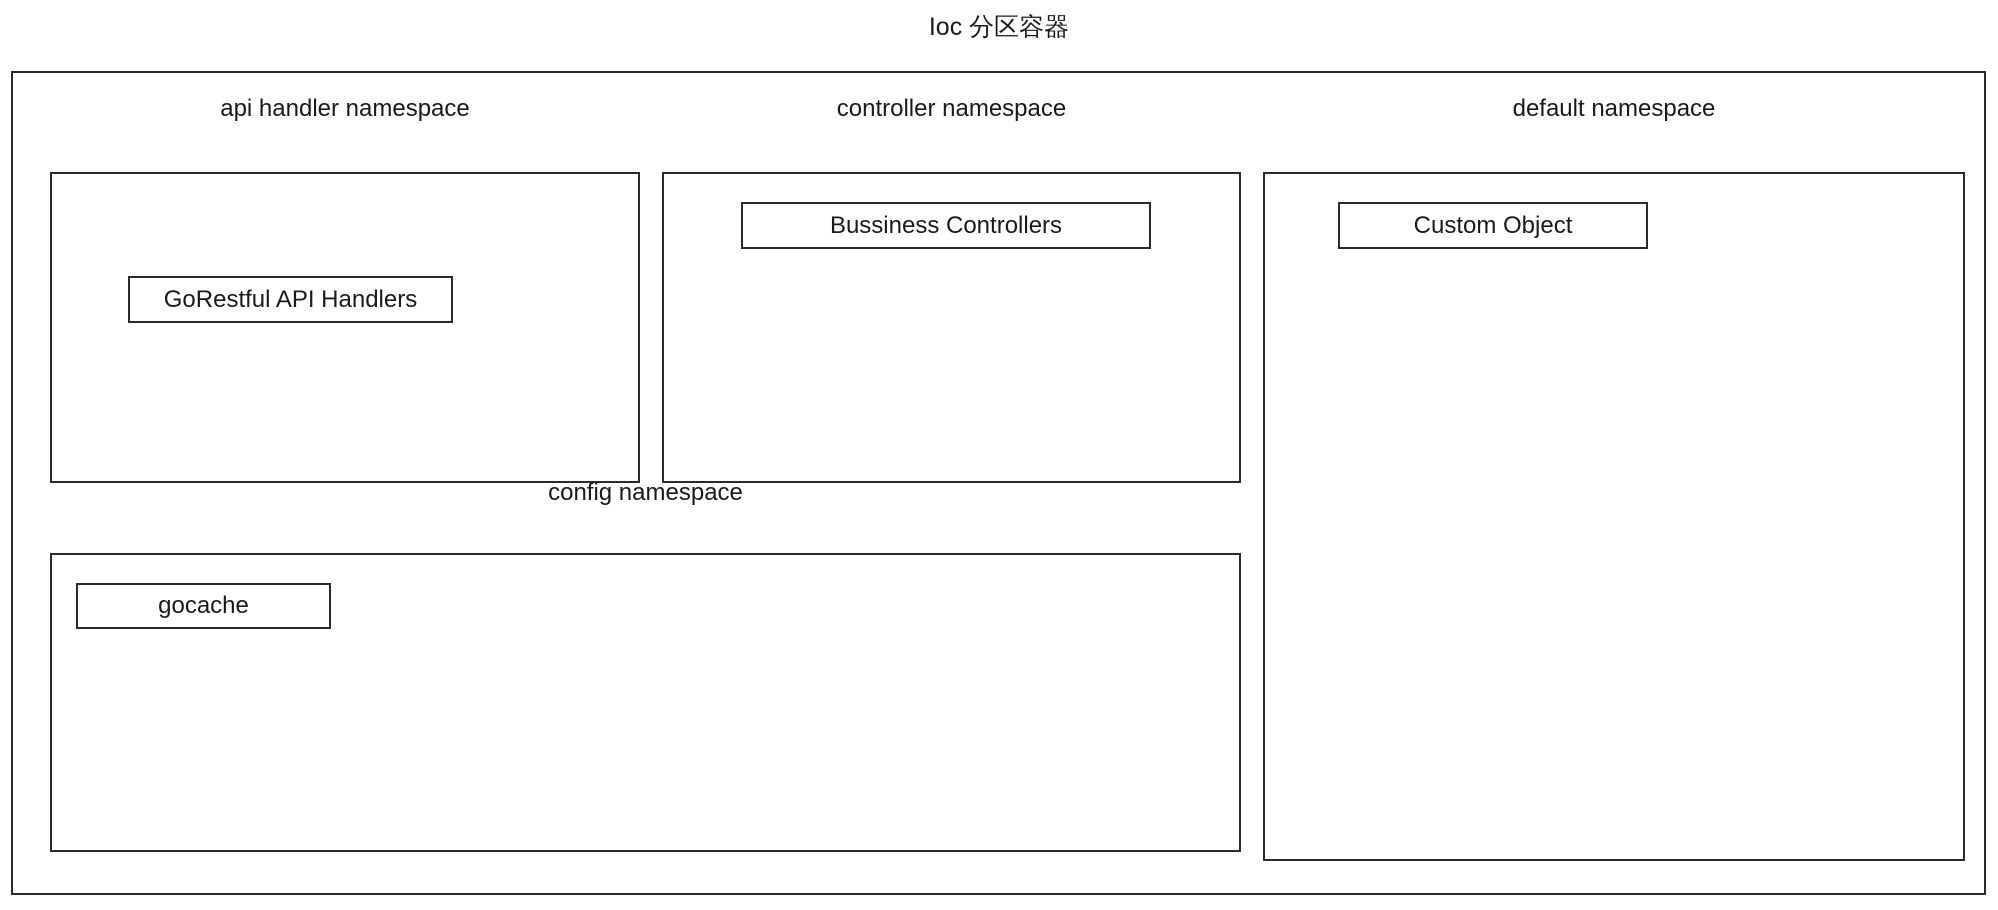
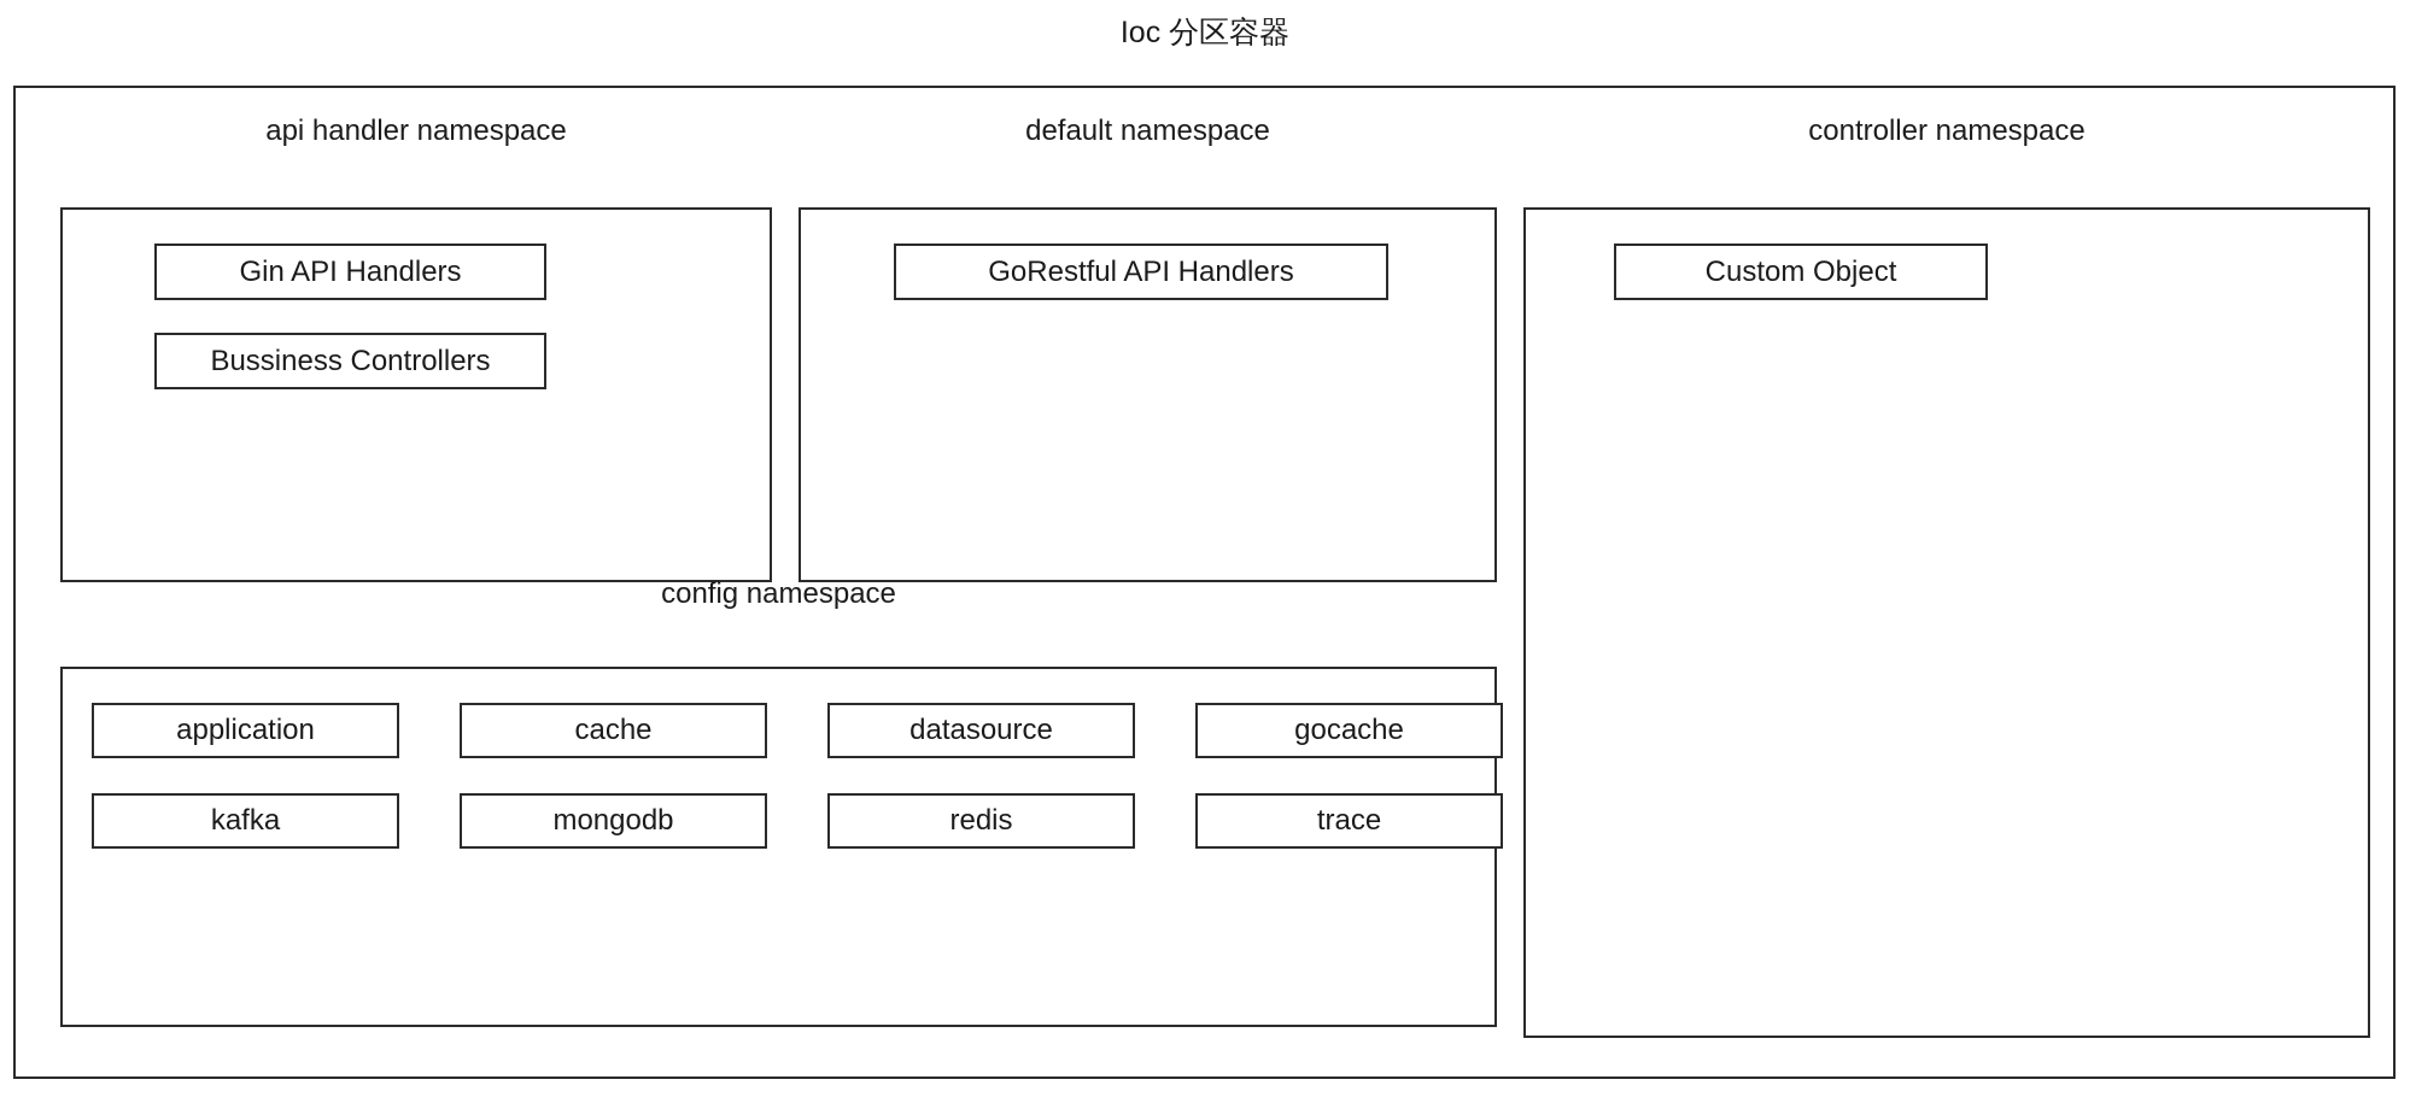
  Ioc 分区容器
  api handler namespace
+ Gin API Handlers
- GoRestful API Handlers
+ Bussiness Controllers
- controller namespace
+ default namespace
- Bussiness Controllers
+ GoRestful API Handlers
- default namespace
+ controller namespace
  Custom Object
  config namespace
+ application
+ cache
+ datasource
  gocache
+ kafka
+ mongodb
+ redis
+ trace
